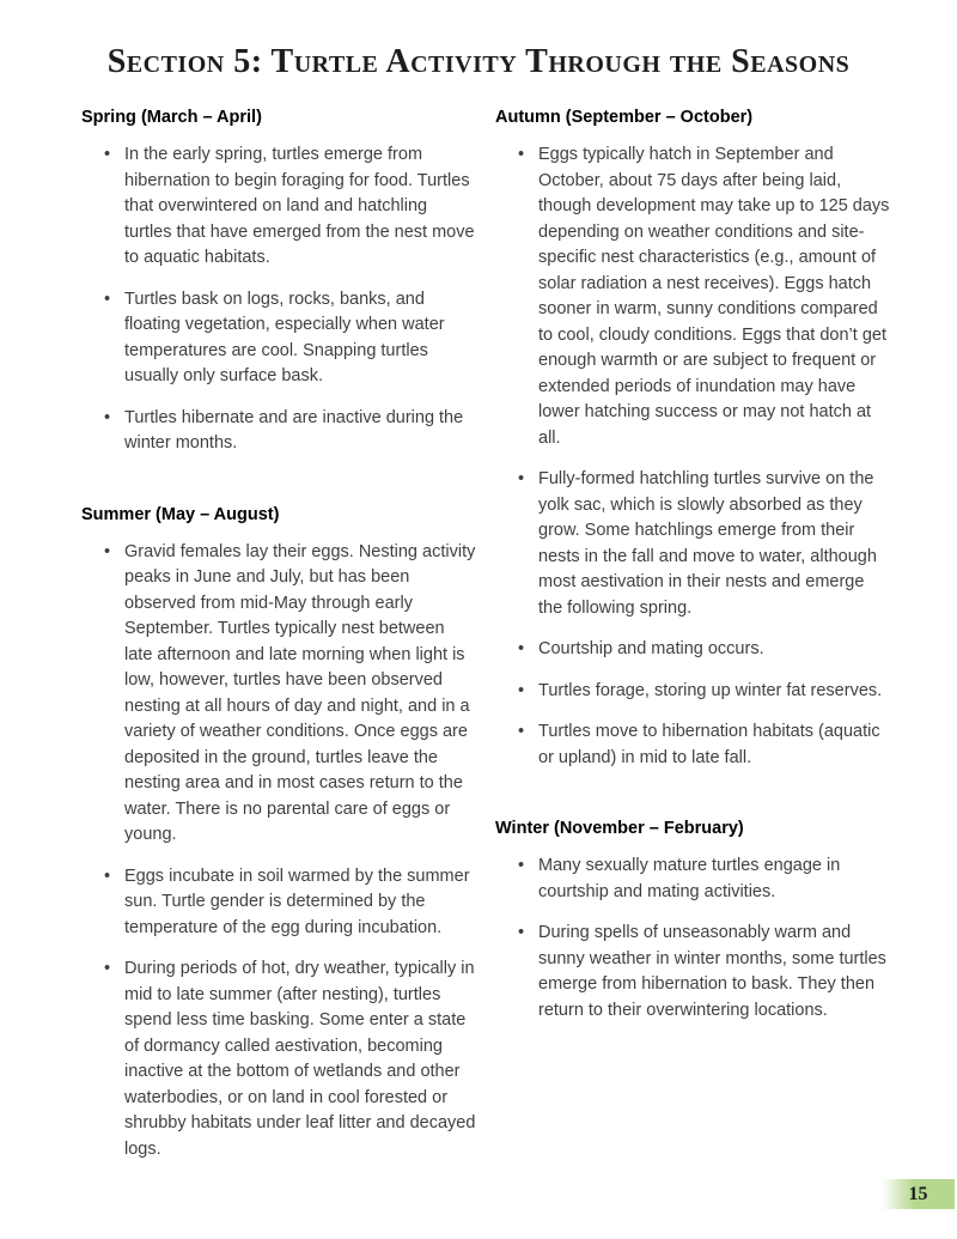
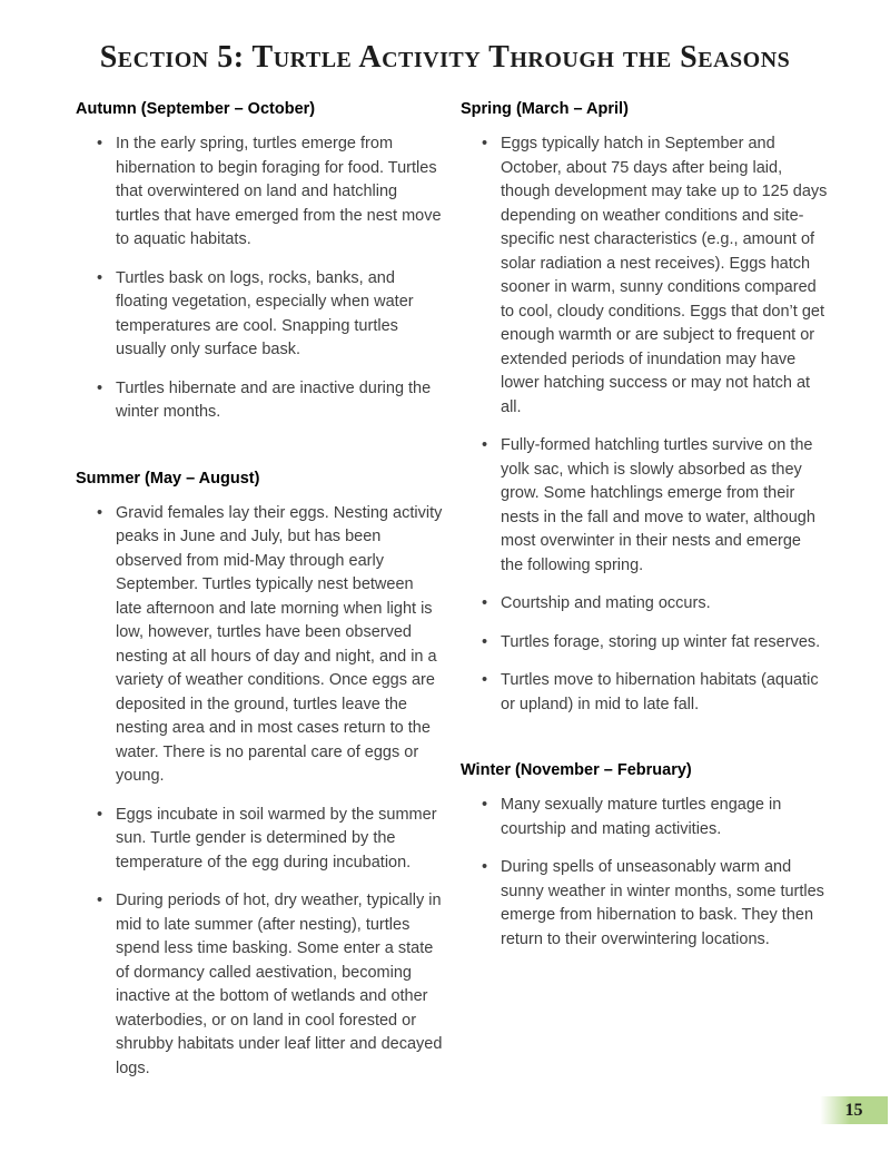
  Section 5: Turtle Activity Through the Seasons
- Spring (March – April)
+ Autumn (September – October)
  •
  In the early spring, turtles emerge from hibernation to begin foraging for food. Turtles that overwintered on land and hatchling turtles that have emerged from the nest move to aquatic habitats.
  •
  Turtles bask on logs, rocks, banks, and floating vegetation, especially when water temperatures are cool. Snapping turtles usually only surface bask.
  •
  Turtles hibernate and are inactive during the winter months.
  Summer (May – August)
  •
  Gravid females lay their eggs. Nesting activity peaks in June and July, but has been observed from mid-May through early September. Turtles typically nest between late afternoon and late morning when light is low, however, turtles have been observed nesting at all hours of day and night, and in a variety of weather conditions. Once eggs are deposited in the ground, turtles leave the nesting area and in most cases return to the water. There is no parental care of eggs or young.
  •
  Eggs incubate in soil warmed by the summer sun. Turtle gender is determined by the temperature of the egg during incubation.
  •
  During periods of hot, dry weather, typically in mid to late summer (after nesting), turtles spend less time basking. Some enter a state of dormancy called aestivation, becoming inactive at the bottom of wetlands and other waterbodies, or on land in cool forested or shrubby habitats under leaf litter and decayed logs.
- Autumn (September – October)
+ Spring (March – April)
  •
  Eggs typically hatch in September and October, about 75 days after being laid, though development may take up to 125 days depending on weather conditions and site-specific nest characteristics (e.g., amount of solar radiation a nest receives). Eggs hatch sooner in warm, sunny conditions compared to cool, cloudy conditions. Eggs that don’t get enough warmth or are subject to frequent or extended periods of inundation may have lower hatching success or may not hatch at all.
  •
- Fully-formed hatchling turtles survive on the yolk sac, which is slowly absorbed as they grow. Some hatchlings emerge from their nests in the fall and move to water, although most aestivation in their nests and emerge the following spring.
+ Fully-formed hatchling turtles survive on the yolk sac, which is slowly absorbed as they grow. Some hatchlings emerge from their nests in the fall and move to water, although most overwinter in their nests and emerge the following spring.
  •
  Courtship and mating occurs.
  •
  Turtles forage, storing up winter fat reserves.
  •
  Turtles move to hibernation habitats (aquatic or upland) in mid to late fall.
  Winter (November – February)
  •
  Many sexually mature turtles engage in courtship and mating activities.
  •
  During spells of unseasonably warm and sunny weather in winter months, some turtles emerge from hibernation to bask. They then return to their overwintering locations.
  15
